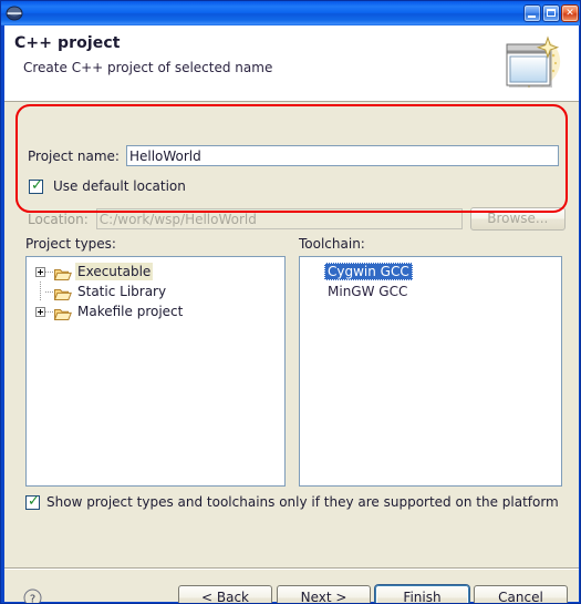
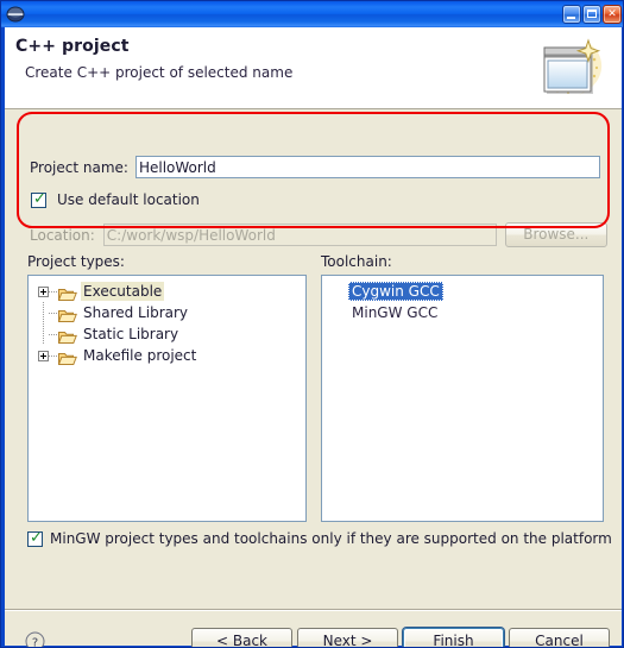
  ✕
  C++ project
  Create C++ project of selected name
  Project name:
  HelloWorld
  ✓
  Use default location
  Location:
  C:/work/wsp/HelloWorld
  Browse...
  Project types:
  Executable
+ Shared Library
  Static Library
  Makefile project
  Toolchain:
  Cygwin GCC
  MinGW GCC
  ✓
- Show project types and toolchains only if they are supported on the platform
+ MinGW project types and toolchains only if they are supported on the platform
  ?
  < Back
  Next >
  Finish
  Cancel
